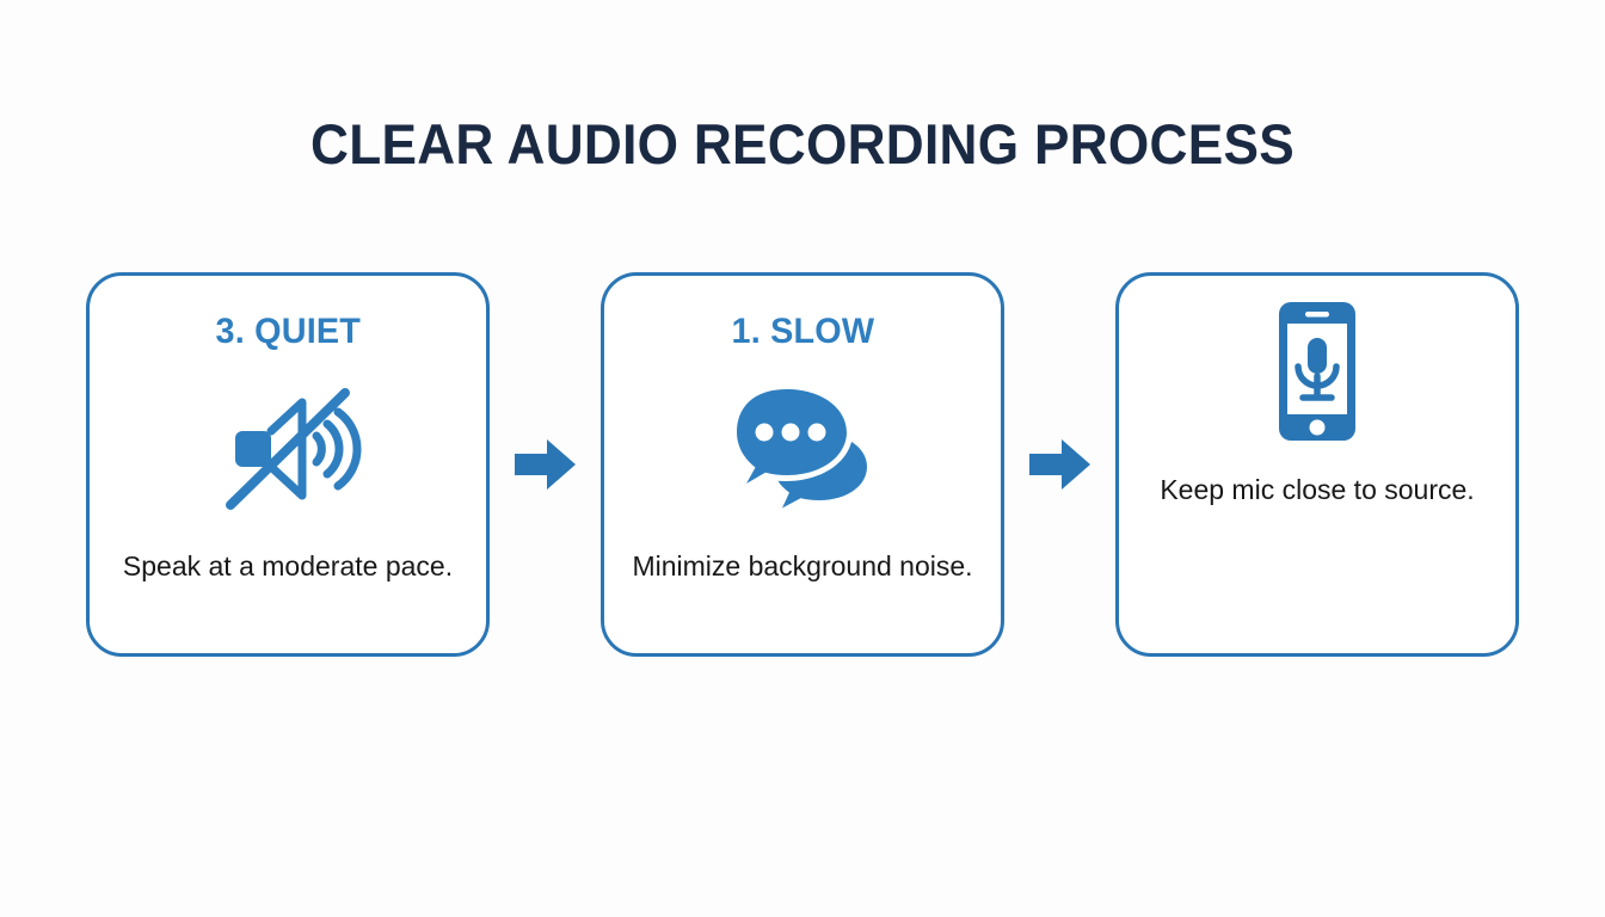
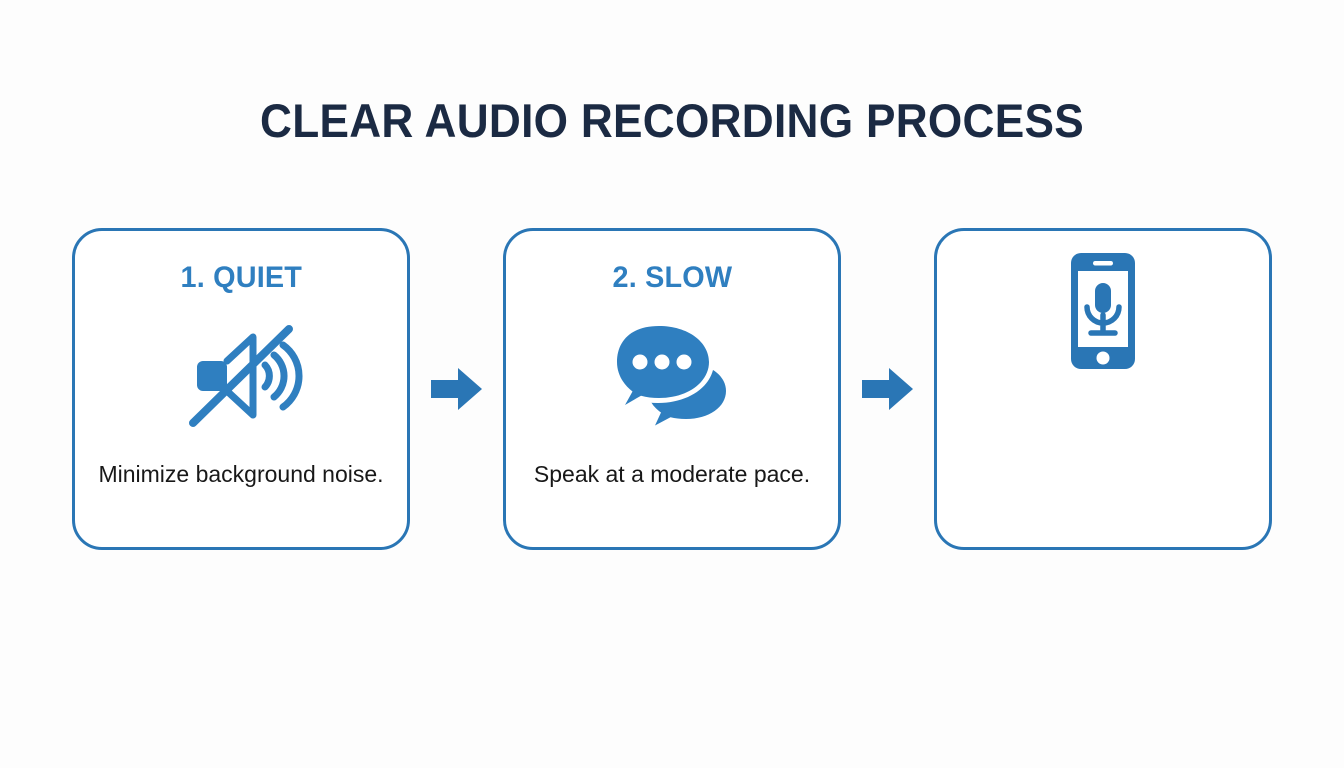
  CLEAR AUDIO RECORDING PROCESS
- 3. QUIET
+ 1. QUIET
- Speak at a moderate pace.
+ Minimize background noise.
- 1. SLOW
+ 2. SLOW
- Minimize background noise.
+ Speak at a moderate pace.
- Keep mic close to source.
